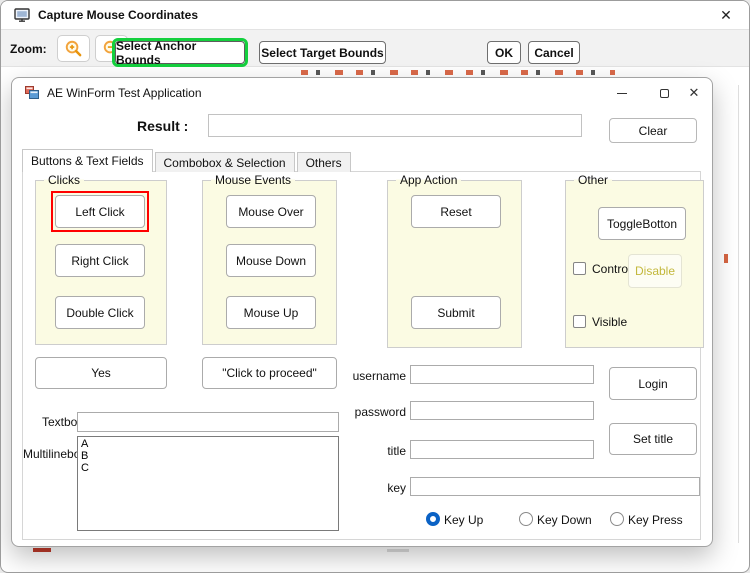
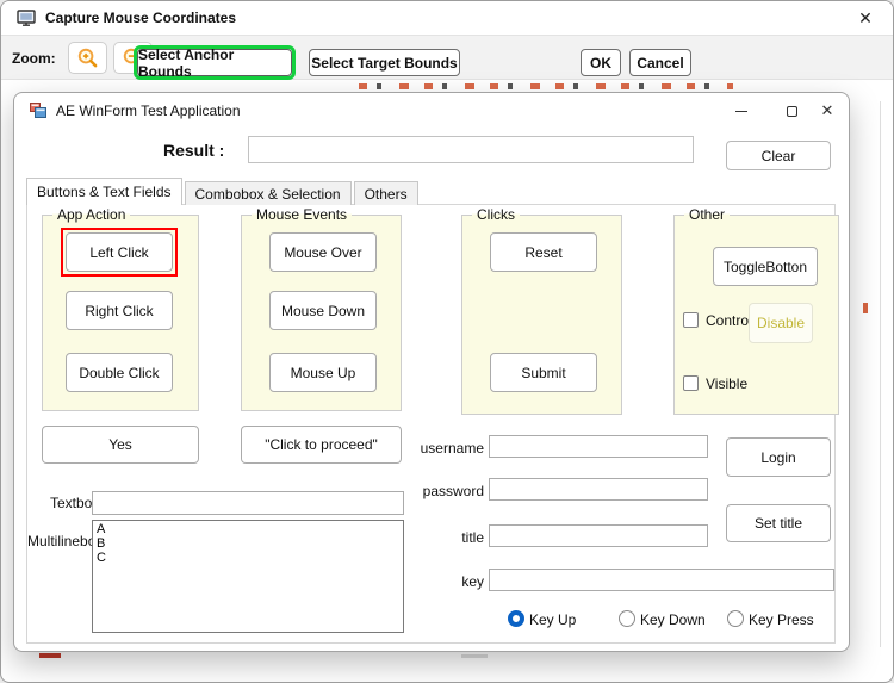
  Capture Mouse Coordinates
  ✕
  Zoom:
  Select Anchor Bounds
  Select Target Bounds
  OK
  Cancel
  AE WinForm Test Application
  ✕
  Result :
  Clear
  Buttons & Text Fields
  Combobox & Selection
  Others
- Clicks
+ App Action
  Left Click
  Right Click
  Double Click
  Mouse Events
  Mouse Over
  Mouse Down
  Mouse Up
- App Action
+ Clicks
  Reset
  Submit
  Other
  ToggleBotton
  Contro
  Disable
  Visible
  Yes
  "Click to proceed"
  Textbo
  Multilineb
  A
  B
  C
  username
  Login
  password
  title
  Set title
  key
  Key Up
  Key Down
  Key Press
